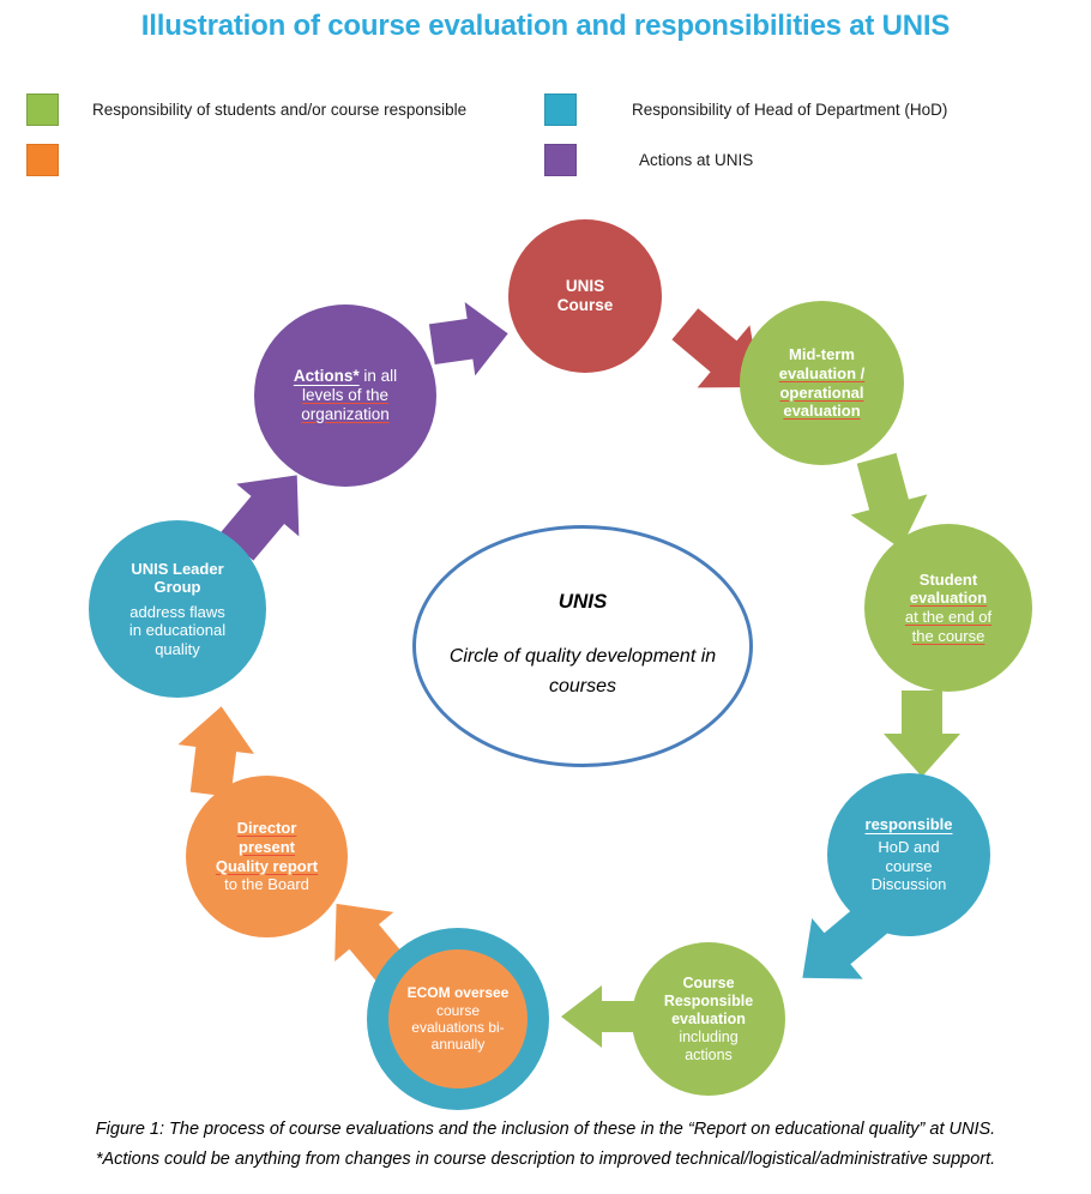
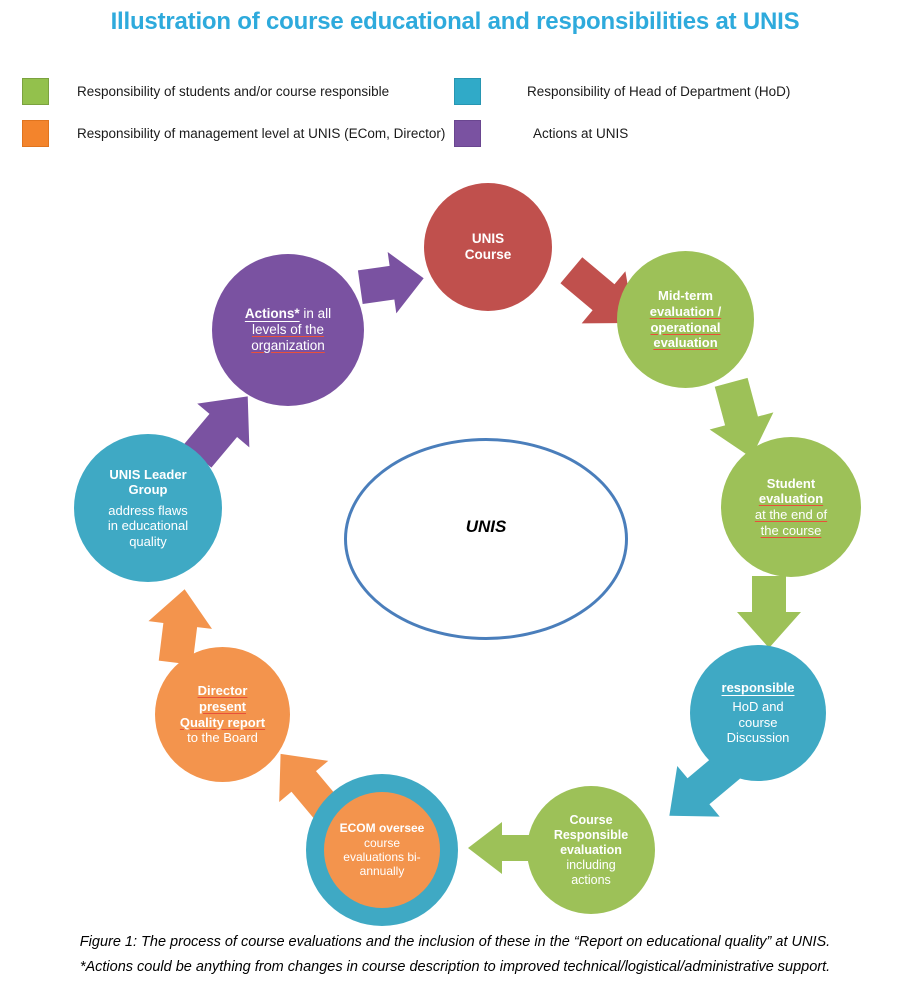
- Illustration of course evaluation and responsibilities at UNIS
+ Illustration of course educational and responsibilities at UNIS
  Responsibility of students and/or course responsible
+ Responsibility of management level at UNIS (ECom, Director)
  Responsibility of Head of Department (HoD)
  Actions at UNIS
  UNIS
  Course
  Mid-term
  evaluation /
  operational
  evaluation
  Student
  evaluation
  at the end of
  the course
  responsible
  HoD and
  course
  Discussion
  Course
  Responsible
  evaluation
  including
  actions
  ECOM oversee
  course
  evaluations bi-
  annually
  Director
  present
  Quality report
  to the Board
  UNIS Leader
  Group
  address flaws
  in educational
  quality
  Actions* in all
  levels of the
  organization
  UNIS
- Circle of quality development in courses
  Figure 1: The process of course evaluations and the inclusion of these in the “Report on educational quality” at UNIS.
  *Actions could be anything from changes in course description to improved technical/logistical/administrative support.
